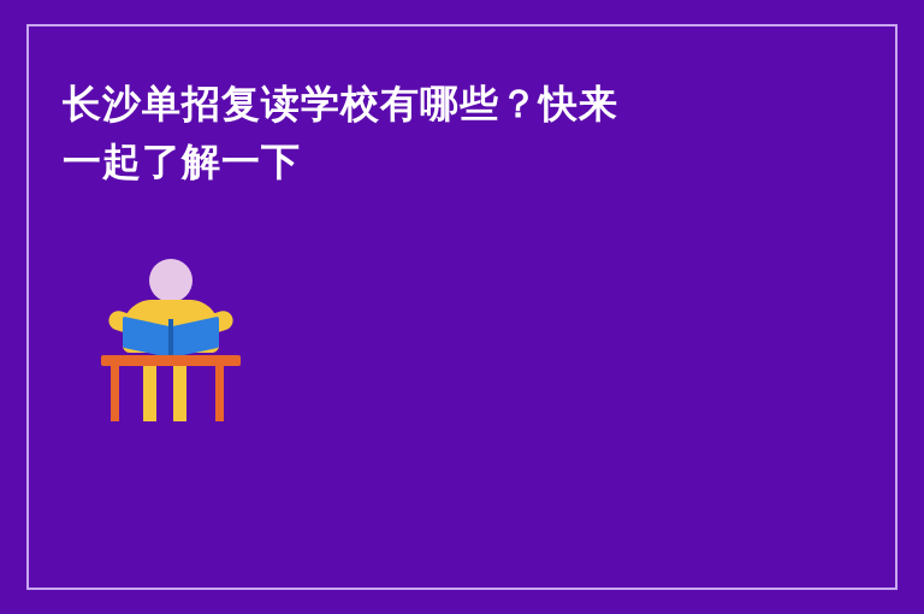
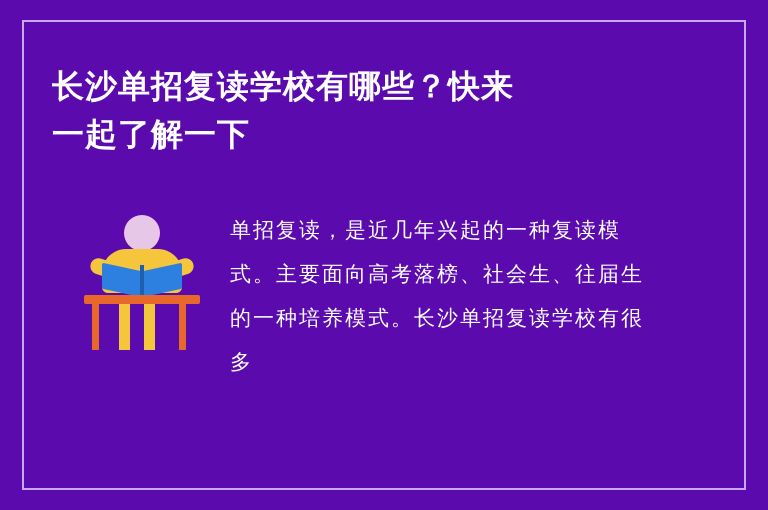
  长沙单招复读学校有哪些？快来
  一起了解一下
+ 单招复读，是近几年兴起的一种复读模式。主要面向高考落榜、社会生、往届生的一种培养模式。长沙单招复读学校有很多
